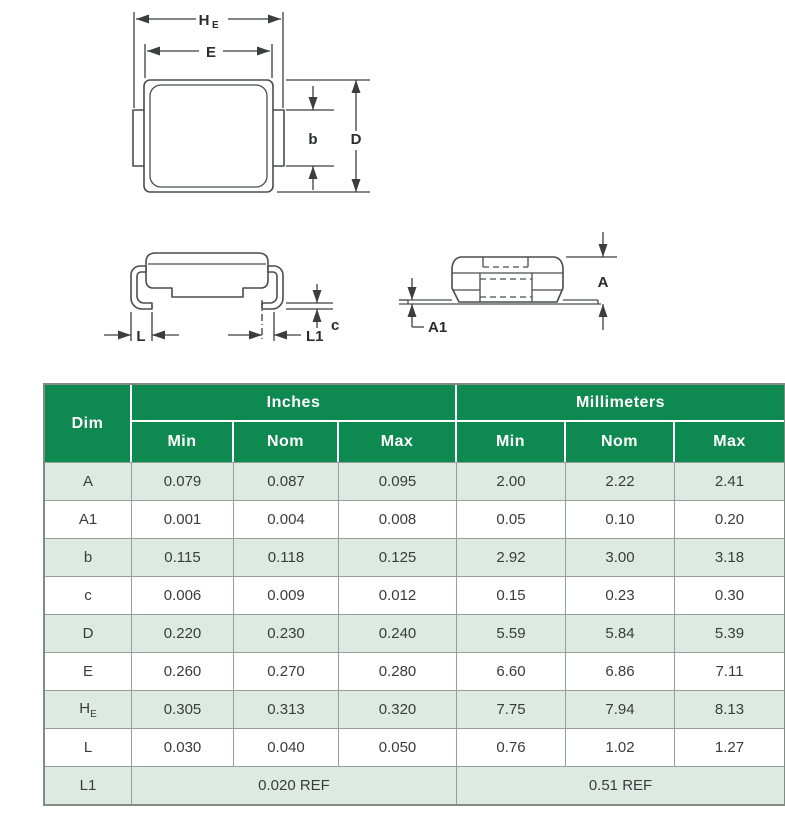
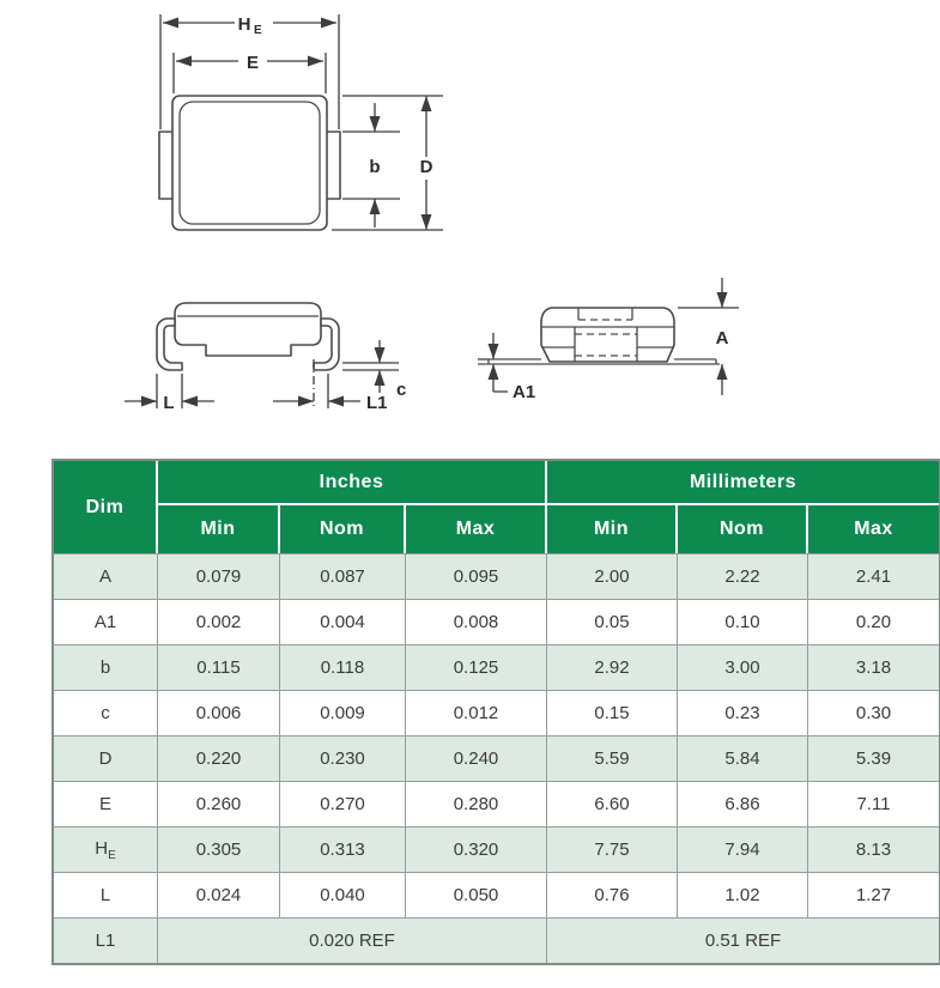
  H
  E
  E
  b
  D
  L
  L1
  c
  A
  A1
  Dim	Inches	Millimeters
  Min	Nom	Max	Min	Nom	Max
  A	0.079	0.087	0.095	2.00	2.22	2.41
- A1	0.001	0.004	0.008	0.05	0.10	0.20
+ A1	0.002	0.004	0.008	0.05	0.10	0.20
  b	0.115	0.118	0.125	2.92	3.00	3.18
  c	0.006	0.009	0.012	0.15	0.23	0.30
  D	0.220	0.230	0.240	5.59	5.84	5.39
  E	0.260	0.270	0.280	6.60	6.86	7.11
  HE	0.305	0.313	0.320	7.75	7.94	8.13
- L	0.030	0.040	0.050	0.76	1.02	1.27
+ L	0.024	0.040	0.050	0.76	1.02	1.27
  L1	0.020 REF	0.51 REF
